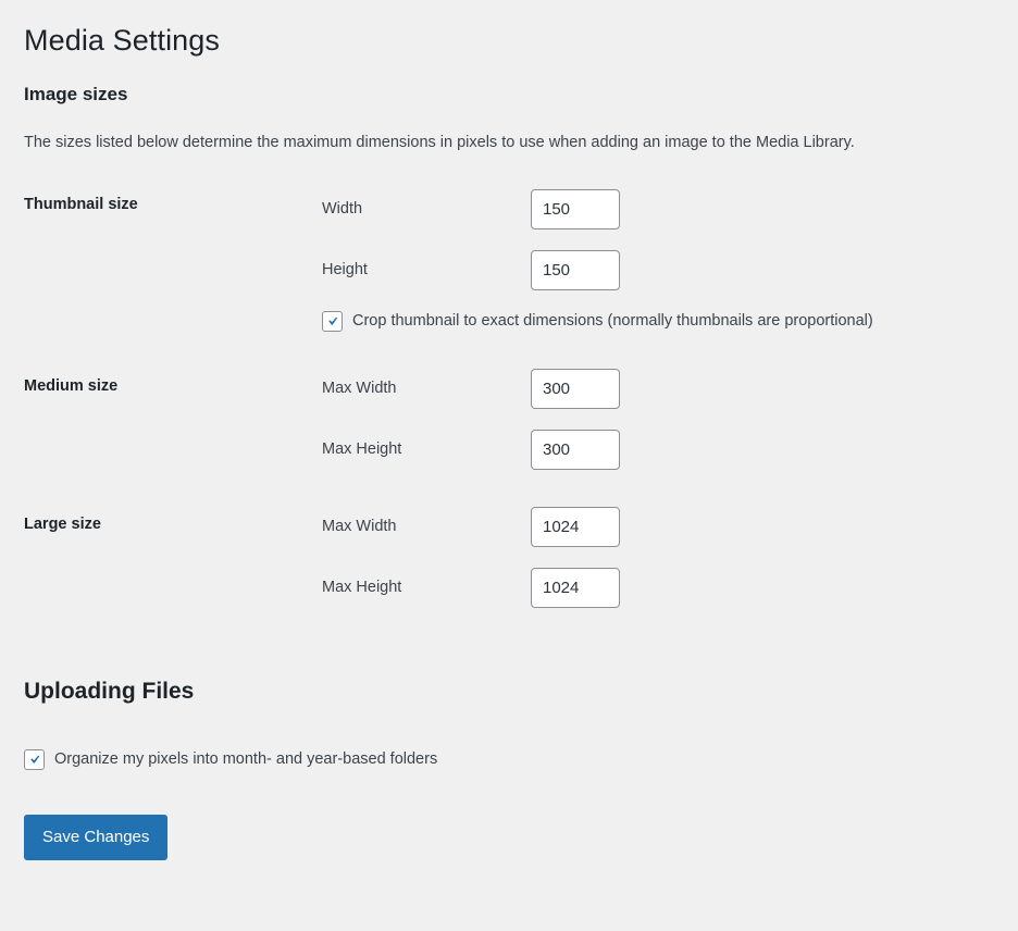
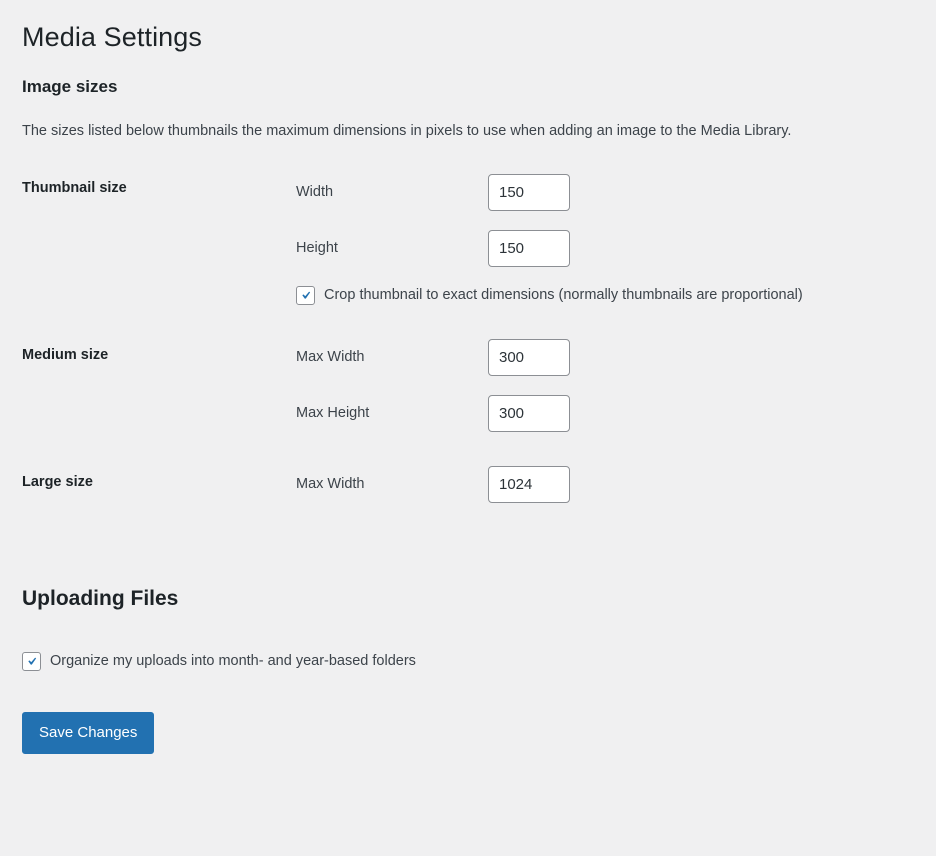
  Media Settings
  Image sizes
- The sizes listed below determine the maximum dimensions in pixels to use when adding an image to the Media Library.
+ The sizes listed below thumbnails the maximum dimensions in pixels to use when adding an image to the Media Library.
  Thumbnail size
  Width	150
  Height	150
  Crop thumbnail to exact dimensions (normally thumbnails are proportional)
  Medium size
  Max Width	300
  Max Height	300
  Large size
  Max Width	1024
- Max Height	1024
  Uploading Files
- Organize my pixels into month- and year-based folders
+ Organize my uploads into month- and year-based folders
  Save Changes
